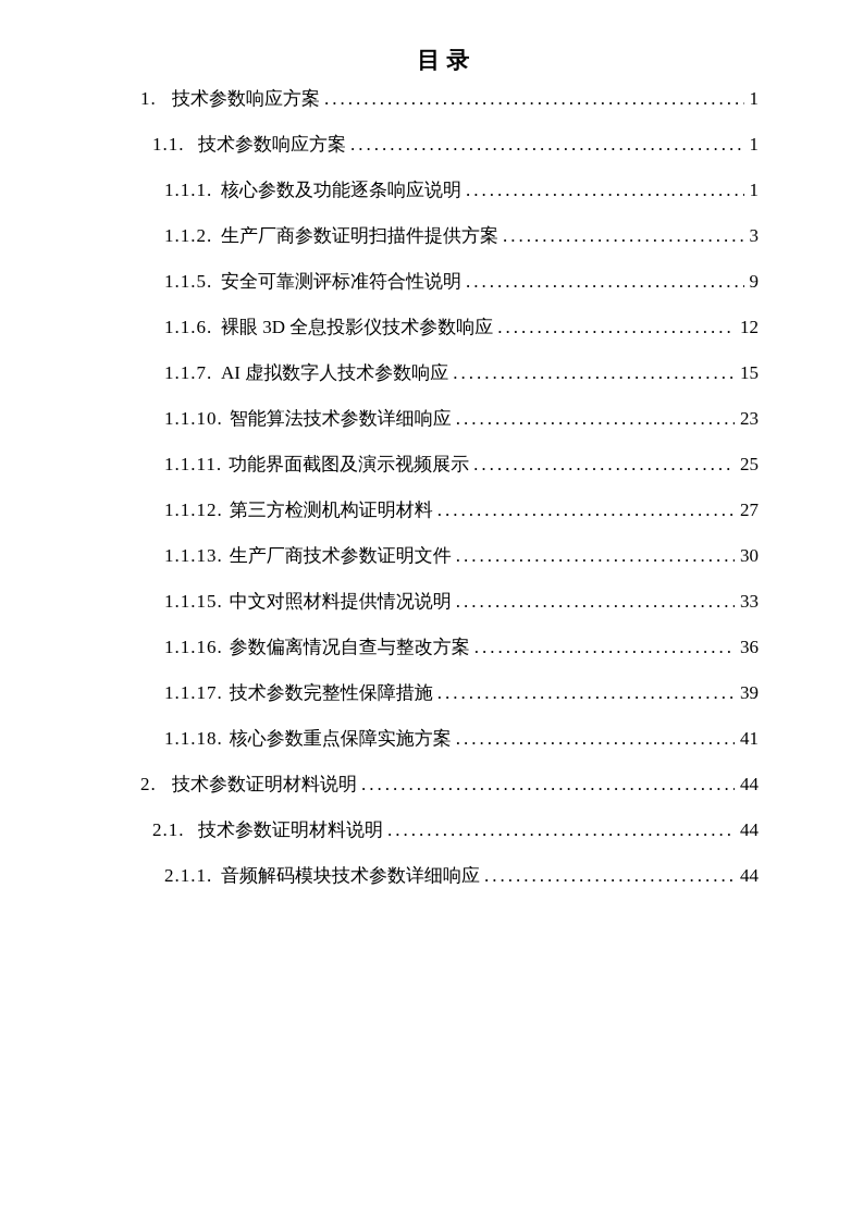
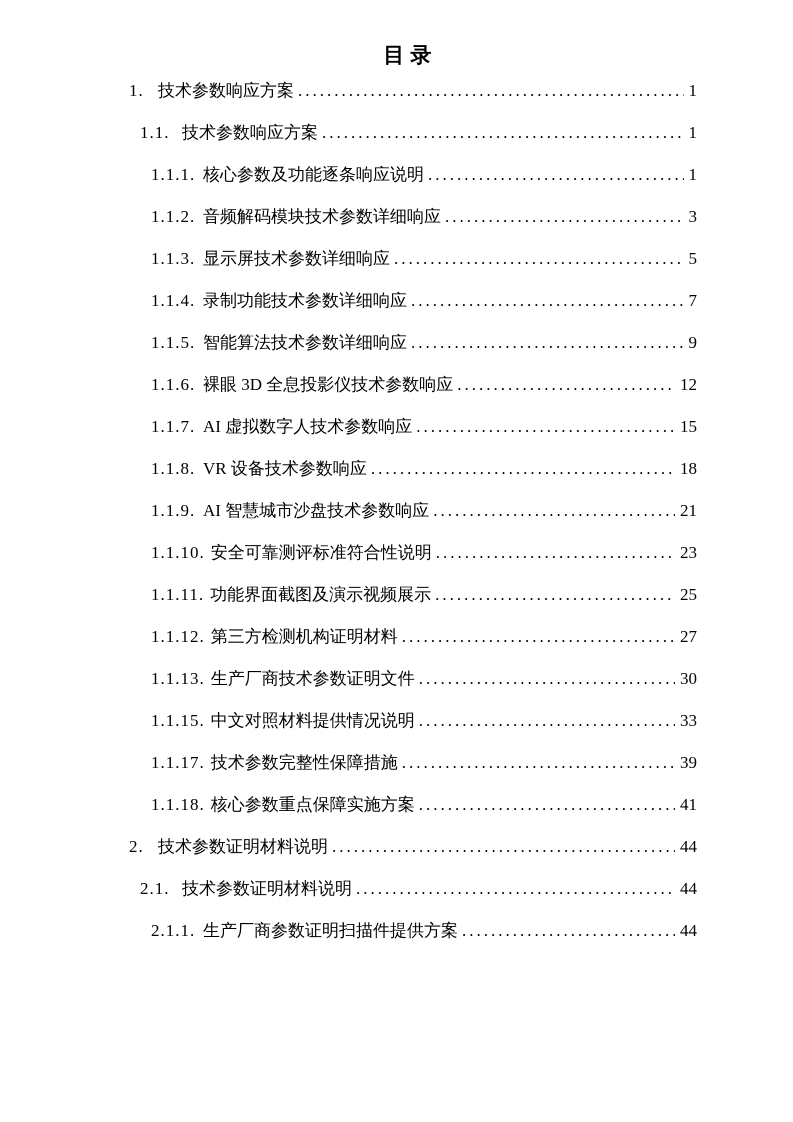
  目录
  1.
  技术参数响应方案
  1
  1.1.
  技术参数响应方案
  1
  1.1.1.
  核心参数及功能逐条响应说明
  1
  1.1.2.
- 生产厂商参数证明扫描件提供方案
+ 音频解码模块技术参数详细响应
  3
+ 1.1.3.
+ 显示屏技术参数详细响应
+ 5
+ 1.1.4.
+ 录制功能技术参数详细响应
+ 7
  1.1.5.
- 安全可靠测评标准符合性说明
+ 智能算法技术参数详细响应
  9
  1.1.6.
  裸眼 3D 全息投影仪技术参数响应
  12
  1.1.7.
  AI 虚拟数字人技术参数响应
  15
+ 1.1.8.
+ VR 设备技术参数响应
+ 18
+ 1.1.9.
+ AI 智慧城市沙盘技术参数响应
+ 21
  1.1.10.
- 智能算法技术参数详细响应
+ 安全可靠测评标准符合性说明
  23
  1.1.11.
  功能界面截图及演示视频展示
  25
  1.1.12.
  第三方检测机构证明材料
  27
  1.1.13.
  生产厂商技术参数证明文件
  30
  1.1.15.
  中文对照材料提供情况说明
  33
- 1.1.16.
- 参数偏离情况自查与整改方案
- 36
  1.1.17.
  技术参数完整性保障措施
  39
  1.1.18.
  核心参数重点保障实施方案
  41
  2.
  技术参数证明材料说明
  44
  2.1.
  技术参数证明材料说明
  44
  2.1.1.
- 音频解码模块技术参数详细响应
+ 生产厂商参数证明扫描件提供方案
  44
